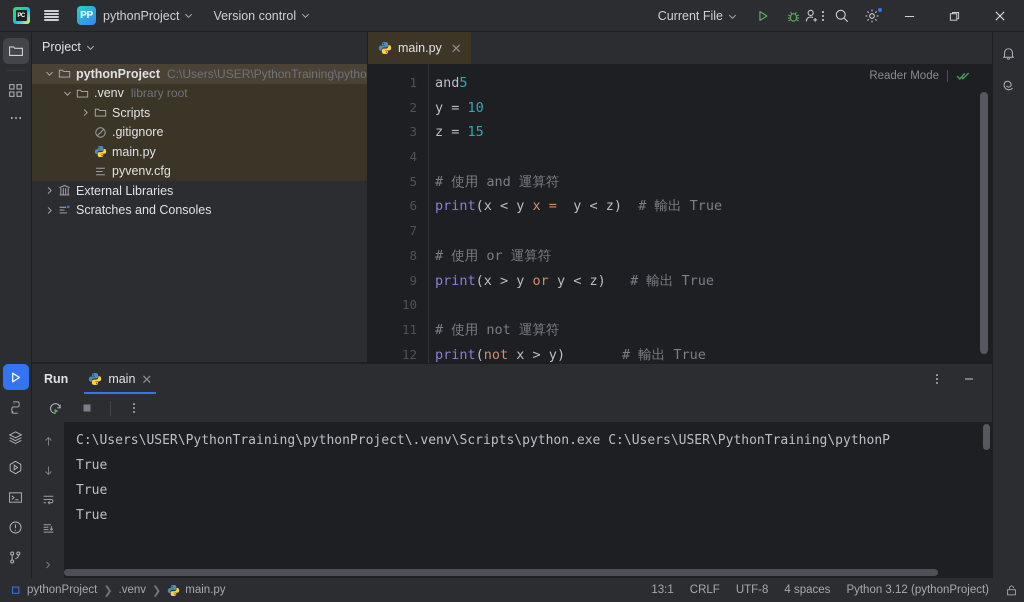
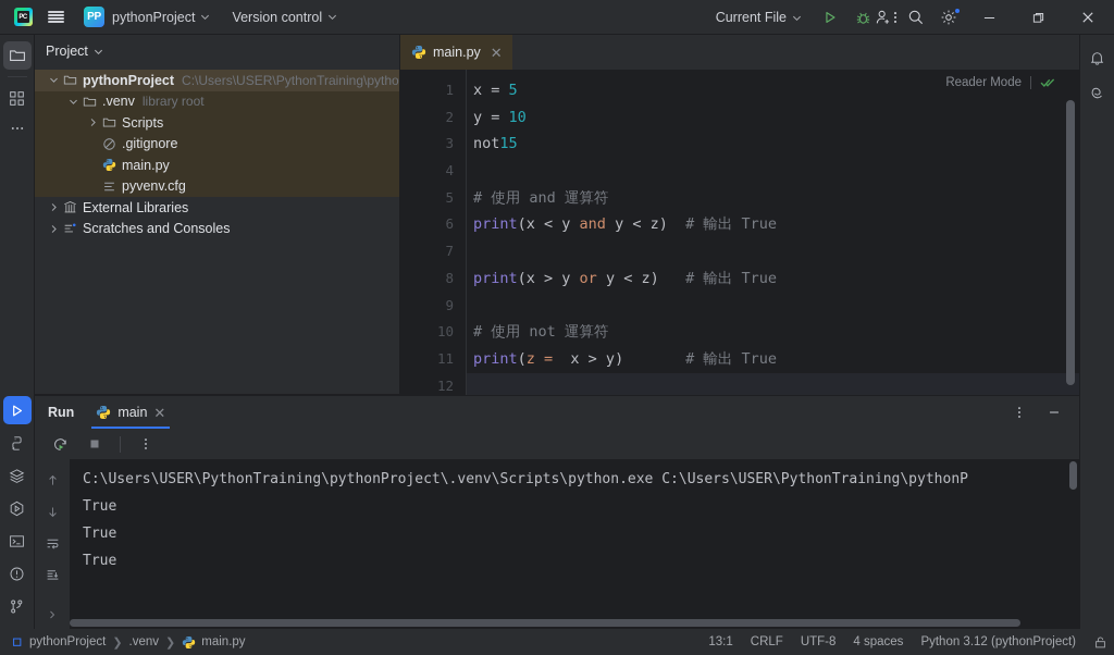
  PP
  pythonProject
  Version control
  Current File
  Project
  pythonProject
  C:\Users\USER\PythonTraining\pytho
  .venv
  library root
  Scripts
  .gitignore
  main.py
  pyvenv.cfg
  External Libraries
  Scratches and Consoles
  main.py
  ✕
  Reader Mode
  1
  2
  3
  4
  5
  6
  7
  8
  9
  10
  11
  12
- and5
+ x = 5
  y = 10
- z = 15
+ not15
  # 使用 and 運算符
- print(x < y x = y < z) # 輸出 True
+ print(x < y and y < z) # 輸出 True
- # 使用 or 運算符
  print(x > y or y < z) # 輸出 True
  # 使用 not 運算符
- print(not x > y) # 輸出 True
+ print(z = x > y) # 輸出 True
  Run
  main
  ✕
  C:\Users\USER\PythonTraining\pythonProject\.venv\Scripts\python.exe C:\Users\USER\PythonTraining\pythonP
  True
  True
  True
  pythonProject
  ❯
  .venv
  ❯
  main.py
  13:1
  CRLF
  UTF-8
  4 spaces
  Python 3.12 (pythonProject)
